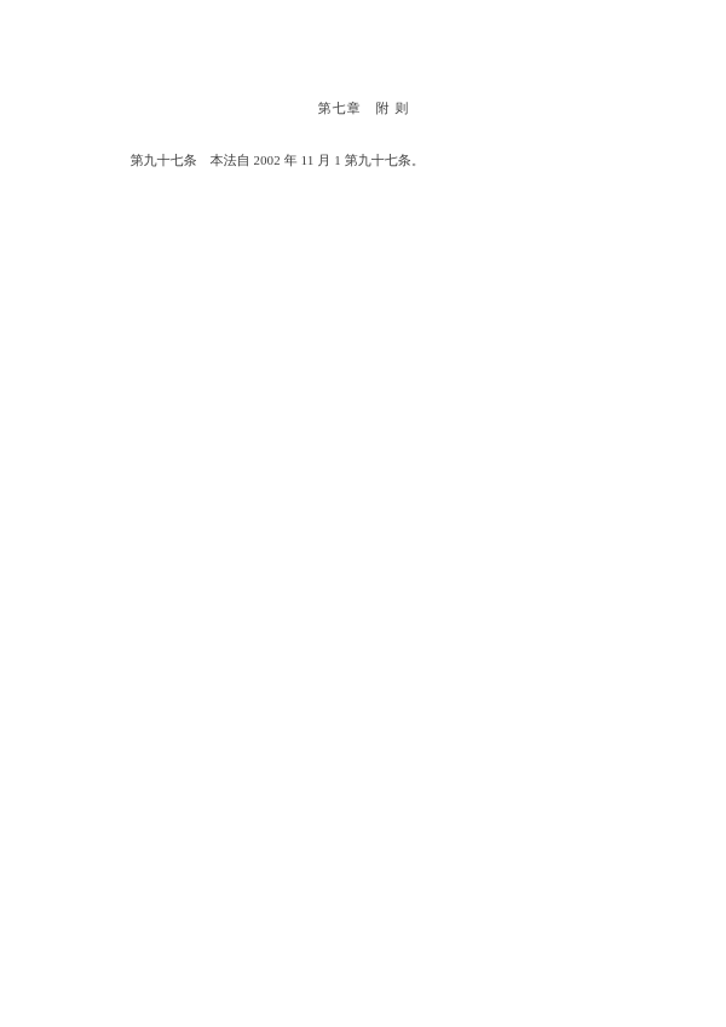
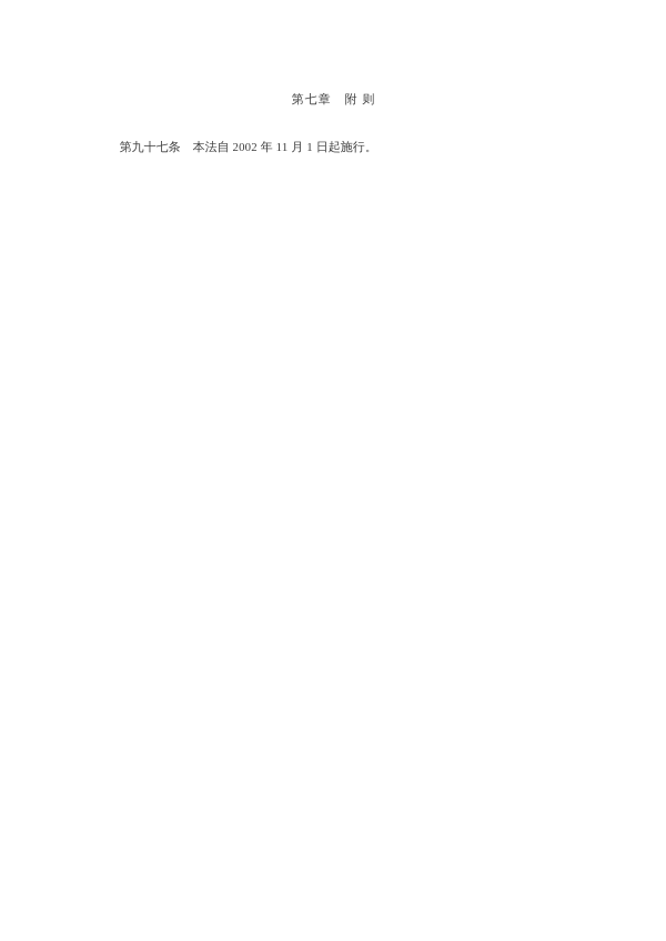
  第七章 附 则
- 第九十七条 本法自 2002 年 11 月 1 第九十七条。
+ 第九十七条 本法自 2002 年 11 月 1 日起施行。
